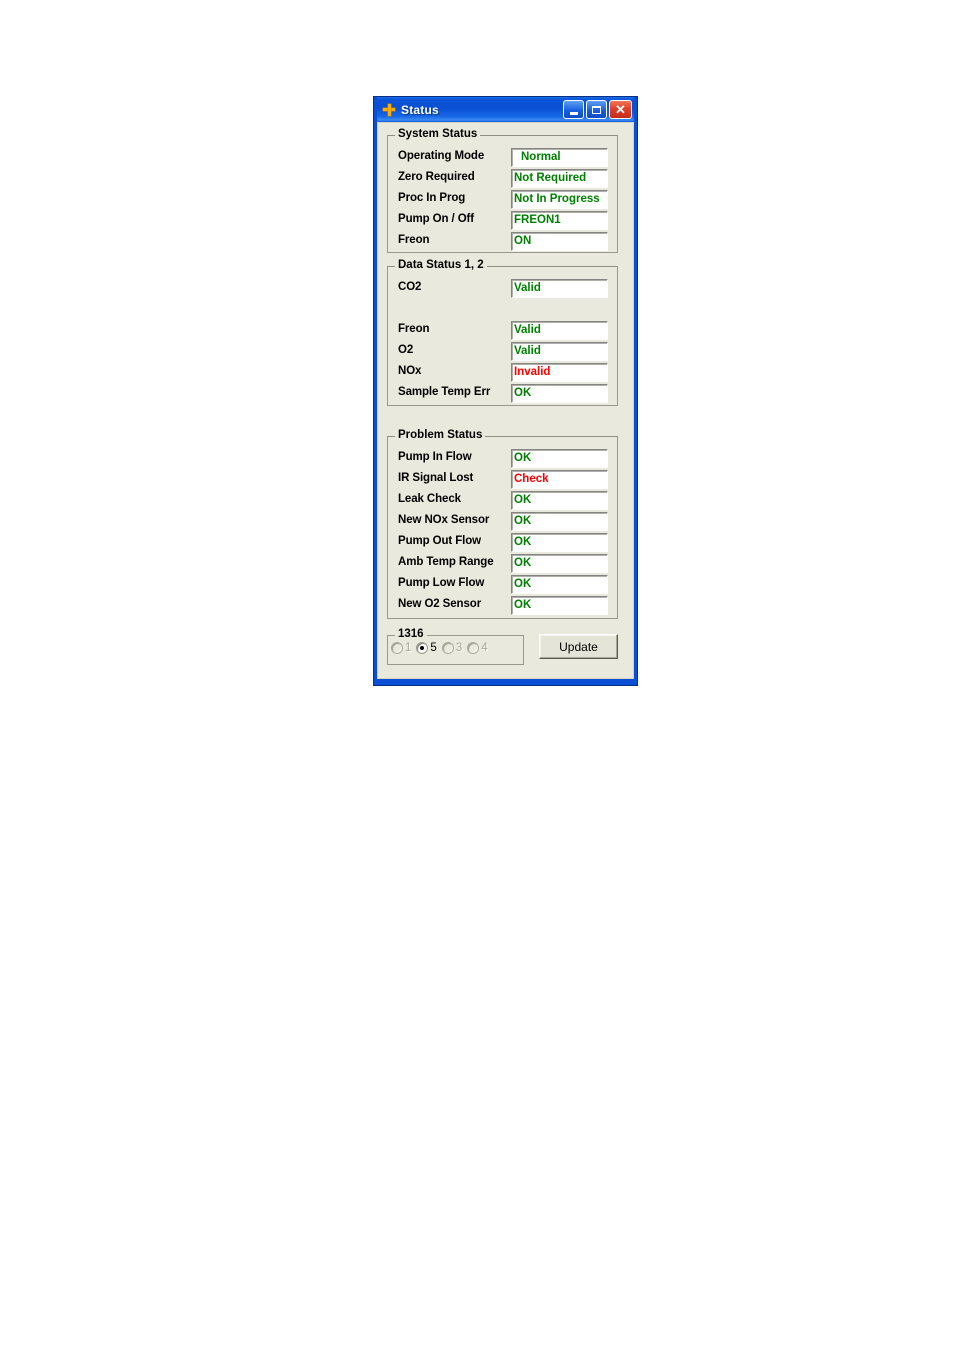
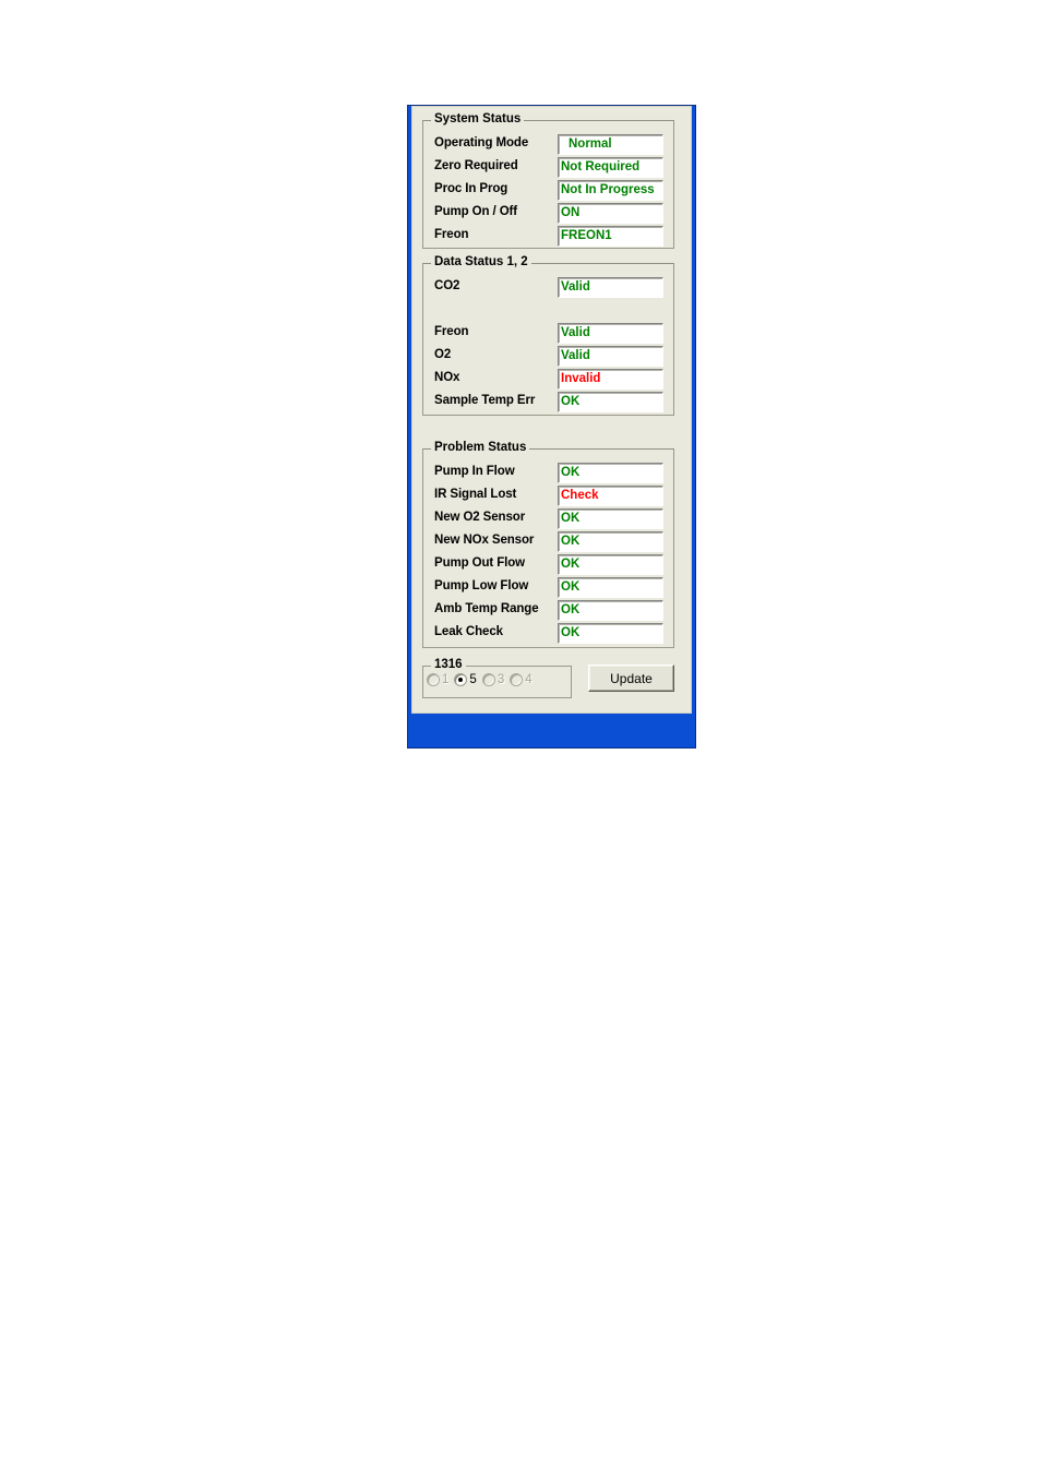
- Status
- ✕
  System Status
  Operating Mode
  Normal
  Zero Required
  Not Required
  Proc In Prog
  Not In Progress
  Pump On / Off
- FREON1
+ ON
  Freon
- ON
+ FREON1
  Data Status 1, 2
  CO2
  Valid
  Freon
  Valid
  O2
  Valid
  NOx
  Invalid
  Sample Temp Err
  OK
  Problem Status
  Pump In Flow
  OK
  IR Signal Lost
  Check
- Leak Check
+ New O2 Sensor
  OK
  New NOx Sensor
  OK
  Pump Out Flow
  OK
- Amb Temp Range
+ Pump Low Flow
  OK
- Pump Low Flow
+ Amb Temp Range
  OK
- New O2 Sensor
+ Leak Check
  OK
  1316
  1
  5
  3
  4
  Update
